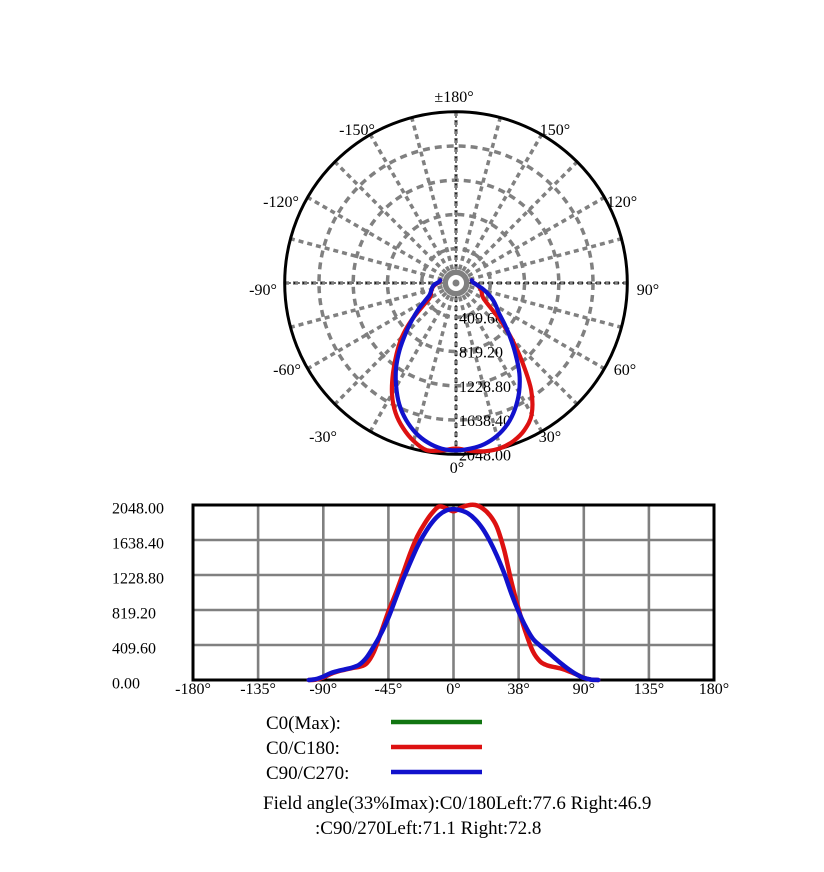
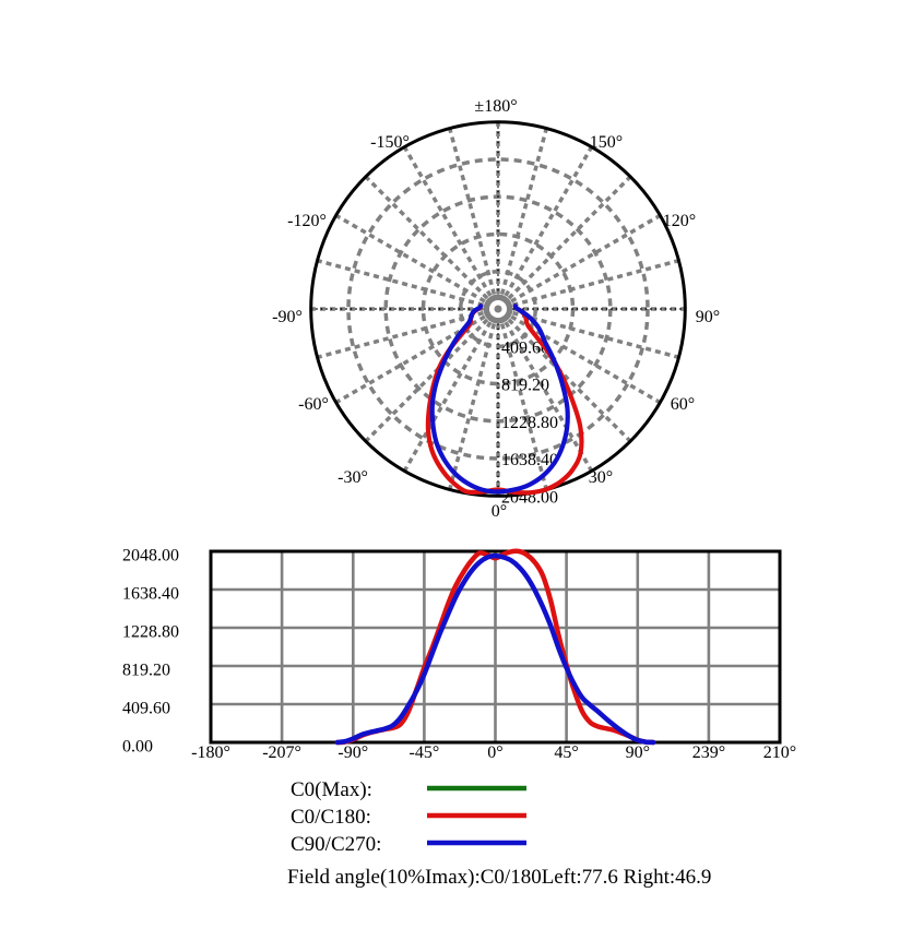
  409.6
  819.20
  1228.80
  1638.4
  2048.00
  ±180°
  -150°
  -120°
  -90°
  -60°
  -30°
  0°
  30°
  60°
  90°
  120°
  150°
  -180°
- -135°
+ -207°
  -90°
  -45°
  0°
- 38°
+ 45°
  90°
- 135°
+ 239°
- 180°
+ 210°
  0.00
  409.60
  819.20
  1228.80
  1638.40
  2048.00
  C0(Max):
  C0/C180:
  C90/C270:
- Field angle(33%Imax):C0/180Left:77.6 Right:46.9
+ Field angle(10%Imax):C0/180Left:77.6 Right:46.9
- :C90/270Left:71.1 Right:72.8
